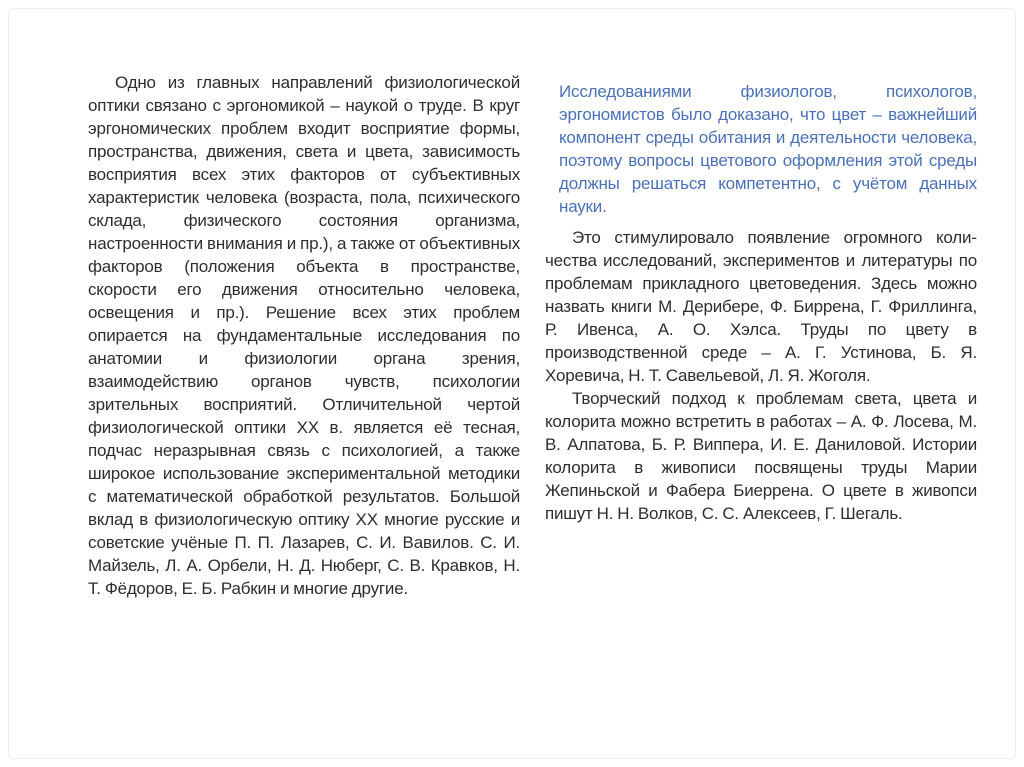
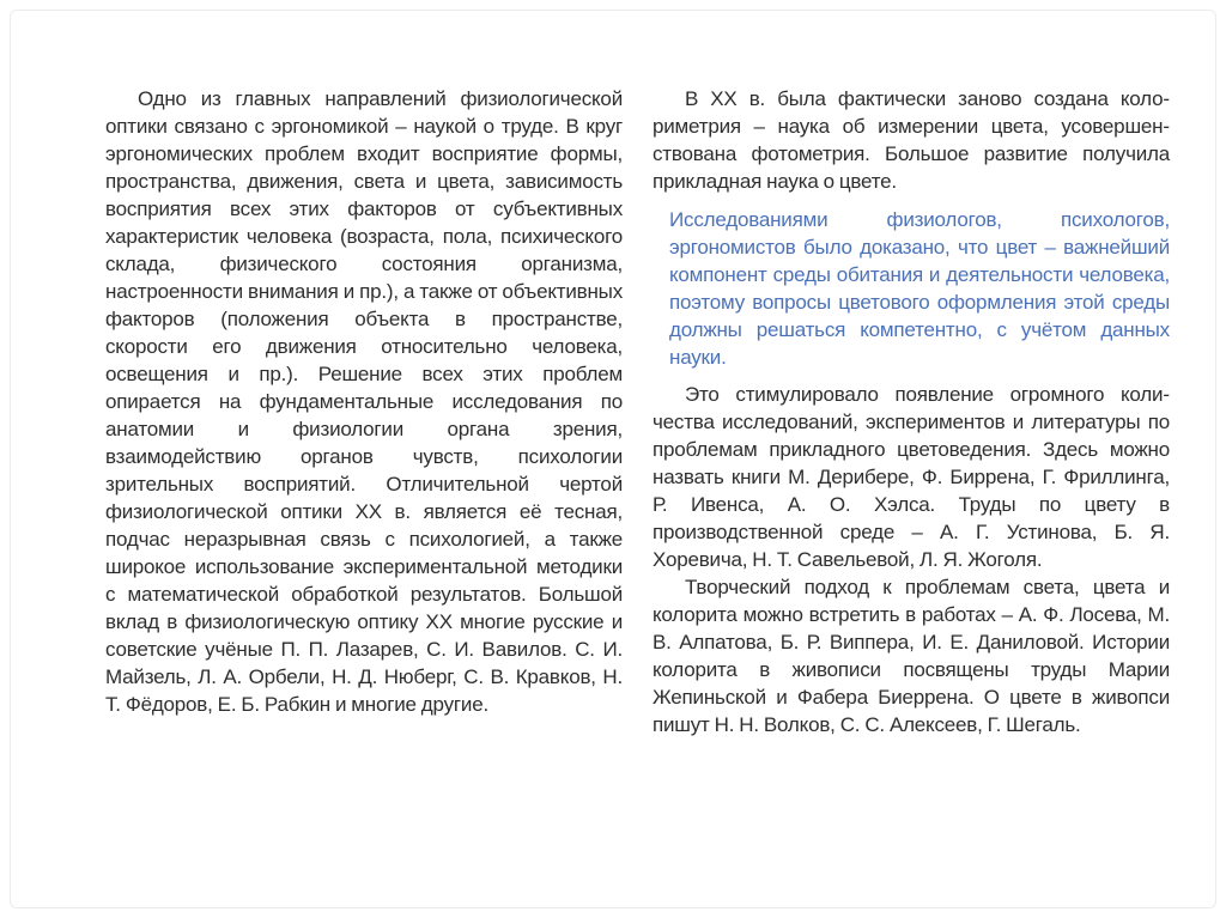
  Одно из главных направлений физиологи­ческой оптики связано с эргономикой – наукой о труде. В круг эргономических проблем входит восприятие формы, пространства, движения, света и цвета, зависимость восприятия всех этих факто­ров от субъективных характеристик человека (воз­раста, пола, психического склада, физического состояния организма, настроенности внимания и пр.), а также от объективных факторов (положе­ния объекта в пространстве, скорости его движения относительно человека, освещения и пр.). Решение всех этих проблем опирается на фундаментальные исследования по анатомии и физиологии органа зрения, взаимодействию органов чувств, психо­логии зрительных восприятий. Отличительной чертой физиологической оптики XX в. является её тесная, подчас неразрывная связь с психоло­гией, а также широкое использование эксперимен­тальной методики с математической обработкой результатов. Большой вклад в физиологическую оптику XX многие русские и советские учёные П. П. Лазарев, С. И. Вавилов. С. И. Майзель, Л. А. Орбели, Н. Д. Нюберг, С. В. Кравков, Н. Т. Фёдоров, Е. Б. Рабкин и многие другие.
+ В XX в. была фактически заново создана коло­риметрия – наука об измерении цвета, усовершен­ствована фотометрия. Большое развитие получила прикладная наука о цвете.
  Исследованиями физиологов, психологов, эргономистов было доказано, что цвет – важ­нейший компонент среды обитания и деятель­ности человека, поэтому вопросы цветового оформления этой среды должны решаться компетентно, с учётом данных науки.
  Это стимулировало появление огромного коли­чества исследований, экспериментов и литературы по проблемам прикладного цветоведения. Здесь можно назвать книги М. Дерибере, Ф. Биррена, Г. Фриллинга, Р. Ивенса, А. О. Хэлса. Труды по цвету в производственной среде – А. Г. Устинова, Б. Я. Хоревича, Н. Т. Савельевой, Л. Я. Жоголя.
  Творческий подход к проблемам света, цвета и колорита можно встретить в работах – А. Ф. Лосева, М. В. Алпатова, Б. Р. Виппера, И. Е. Даниловой. Истории колорита в живописи посвящены труды Марии Жепиньской и Фабера Биеррена. О цвете в живопси пишут Н. Н. Волков, С. С. Алексеев, Г. Шегаль.
